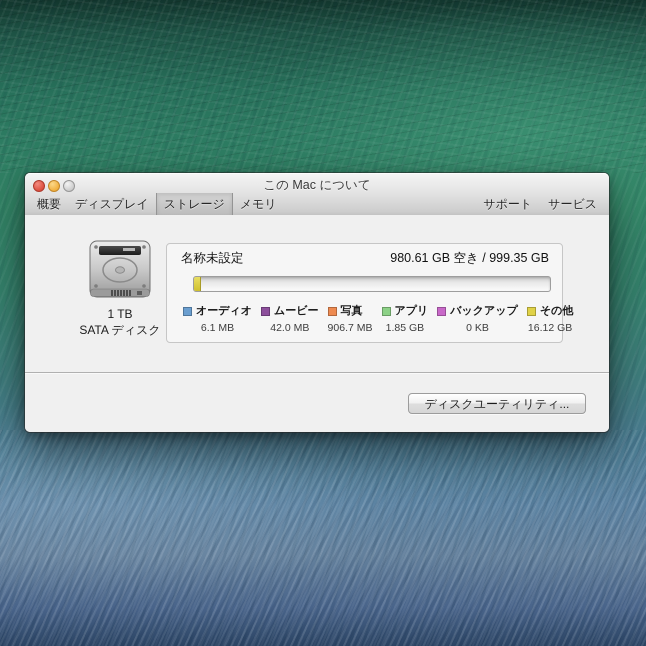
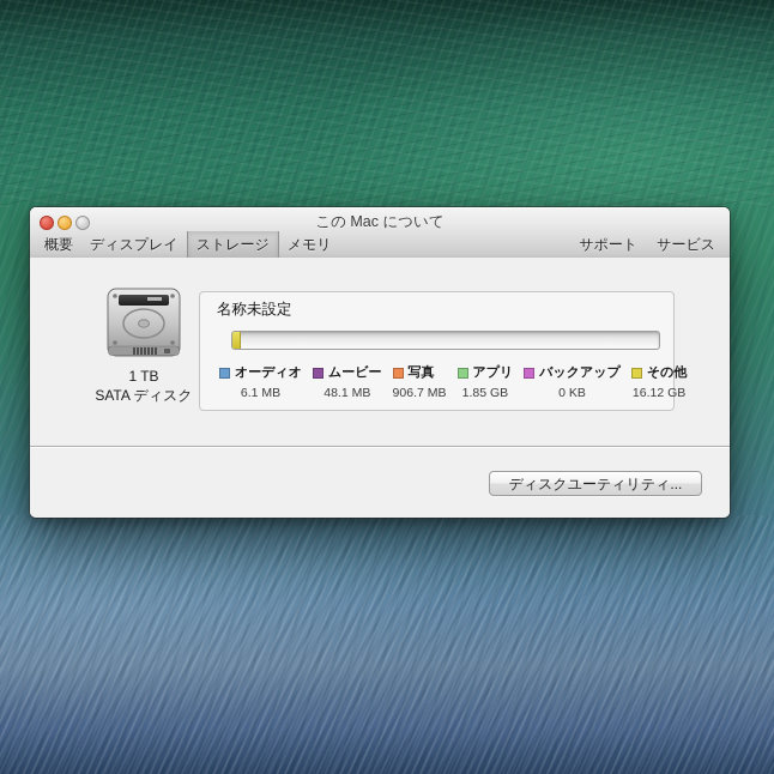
  この Mac について
  概要
  ディスプレイ
  ストレージ
  メモリ
  サポート
  サービス
  1 TB
  SATA ディスク
  名称未設定
- 980.61 GB 空き / 999.35 GB
  オーディオ
  6.1 MB
  ムービー
- 42.0 MB
+ 48.1 MB
  写真
  906.7 MB
  アプリ
  1.85 GB
  バックアップ
  0 KB
  その他
  16.12 GB
  ディスクユーティリティ...
